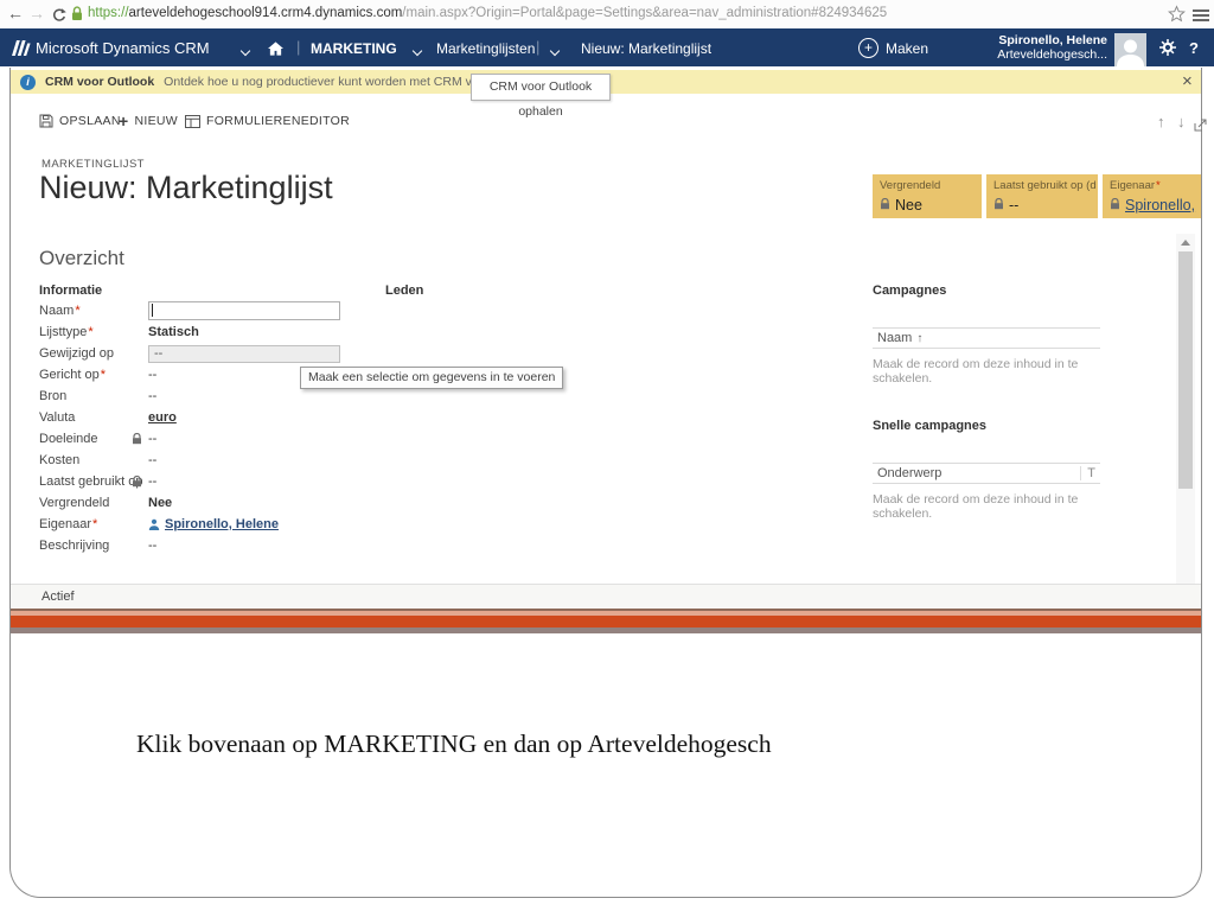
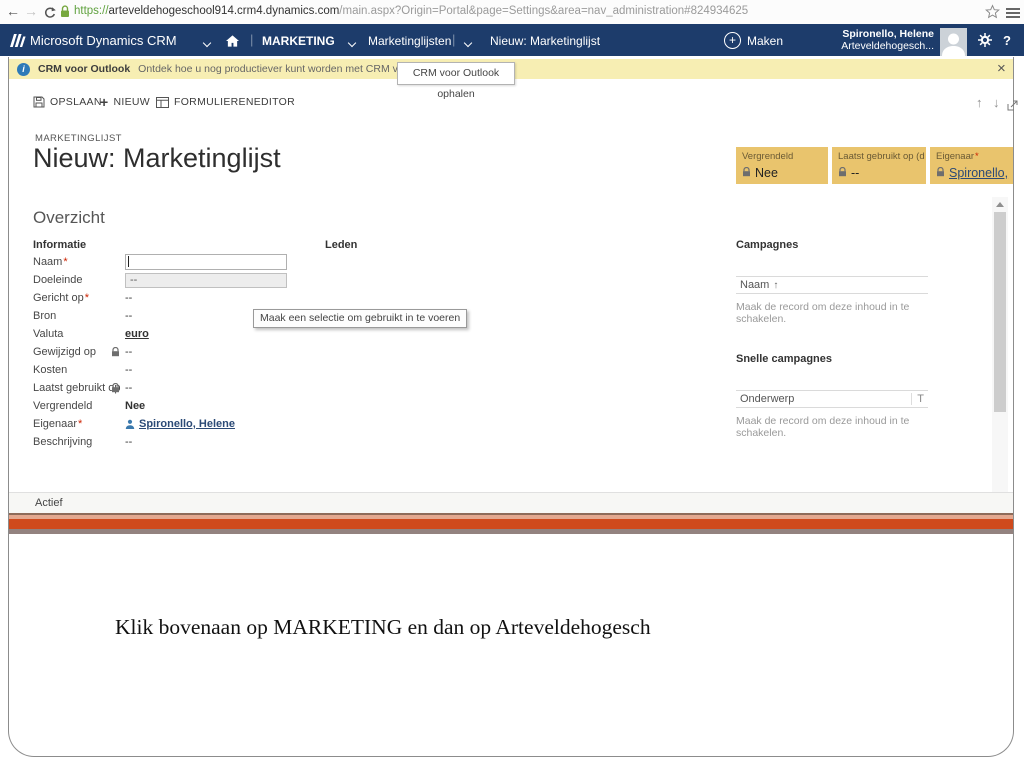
  ←
  →
  https://arteveldehogeschool914.crm4.dynamics.com/main.aspx?Origin=Portal&page=Settings&area=nav_administration#824934625
  Microsoft Dynamics CRM
  |
  MARKETING
  Marketinglijsten
  |
  Nieuw: Marketinglijst
  +
  Maken
  Spironello, Helene
  Arteveldehogesch...
  ?
  i
  CRM voor Outlook
  Ontdek hoe u nog productiever kunt worden met CRM v
  CRM voor Outlook ophalen
  ×
  OPSLAAN
  +
  NIEUW
  FORMULIERENEDITOR
  ↑
  ↓
  MARKETINGLIJST
  Nieuw: Marketinglijst
  Vergrendeld
  Nee
  Laatst gebruikt op (d
  --
  Eigenaar*
  Spironello,
  Overzicht
  Informatie
  Leden
  Naam*
- Lijsttype*
- Statisch
- Gewijzigd op
+ Doeleinde
  --
  Gericht op*
  --
  Bron
  --
  Valuta
  euro
- Doeleinde
+ Gewijzigd op
  --
  Kosten
  --
  Laatst gebruikt
  --
  Vergrendeld
  Nee
  Eigenaar*
  Spironello, Helene
  Beschrijving
  --
- Maak een selectie om gegevens in te voeren
+ Maak een selectie om gebruikt in te voeren
  Campagnes
  Naam
  ↑
  Maak de record om deze inhoud in te schakelen.
  Snelle campagnes
  Onderwerp
  T
  Maak de record om deze inhoud in te schakelen.
  Actief
  Klik bovenaan op MARKETING en dan op Arteveldehogesch
